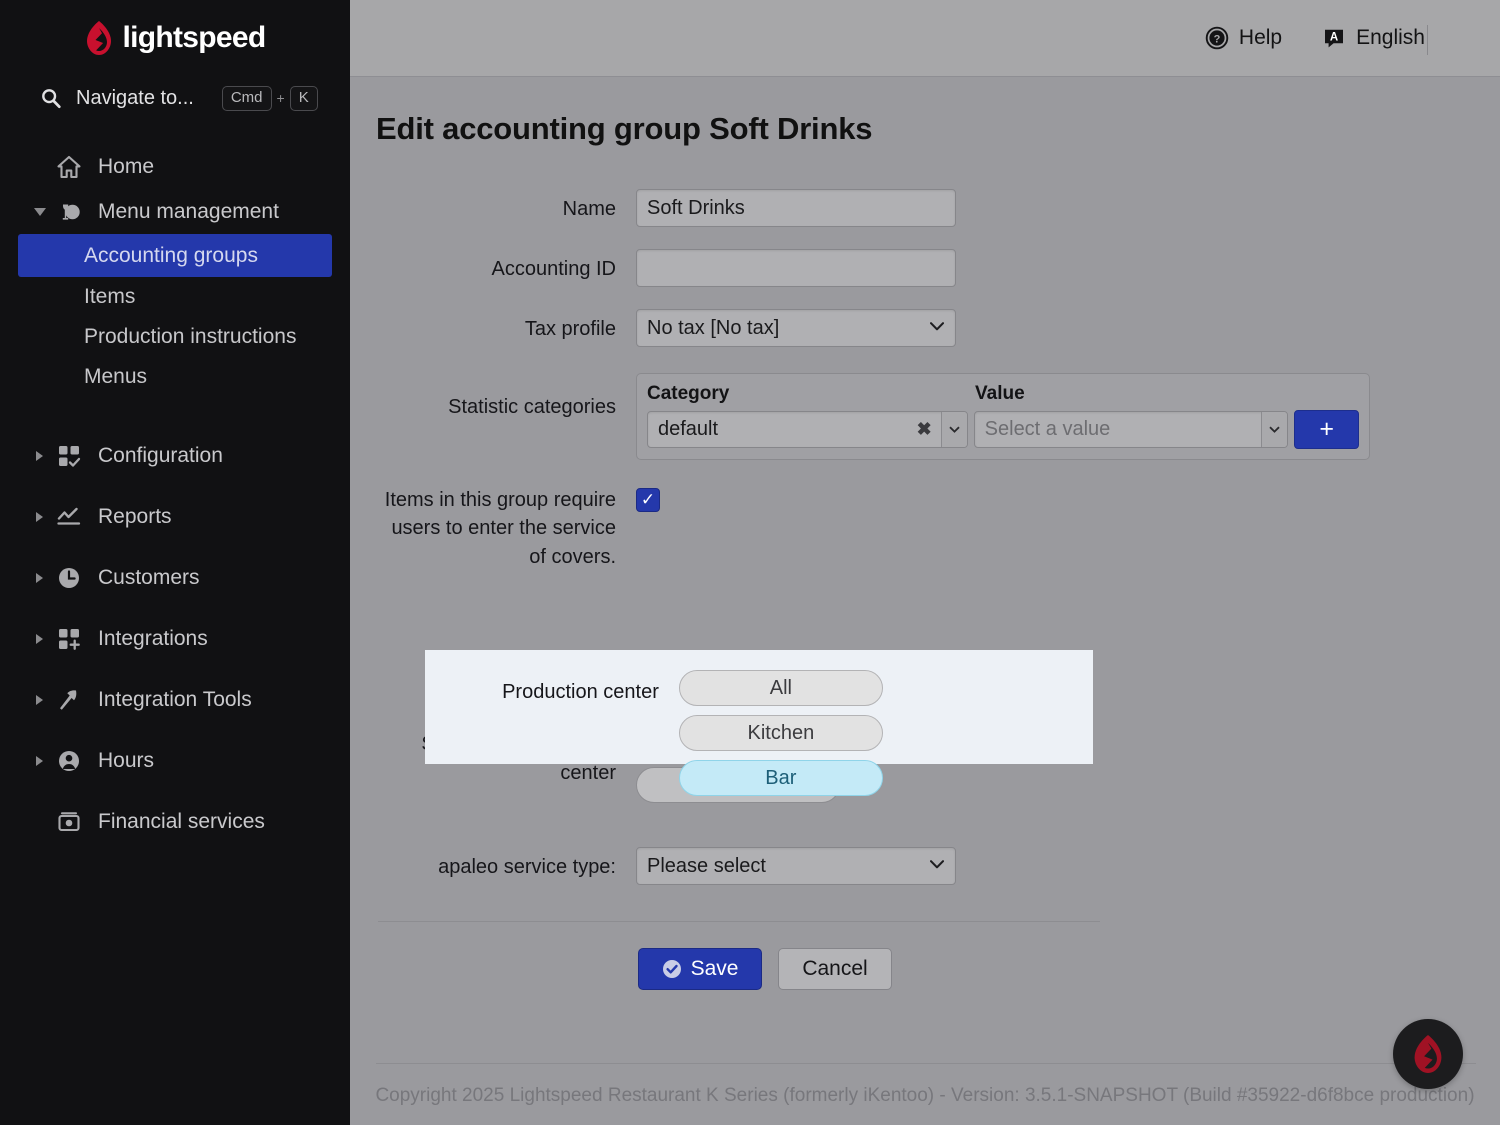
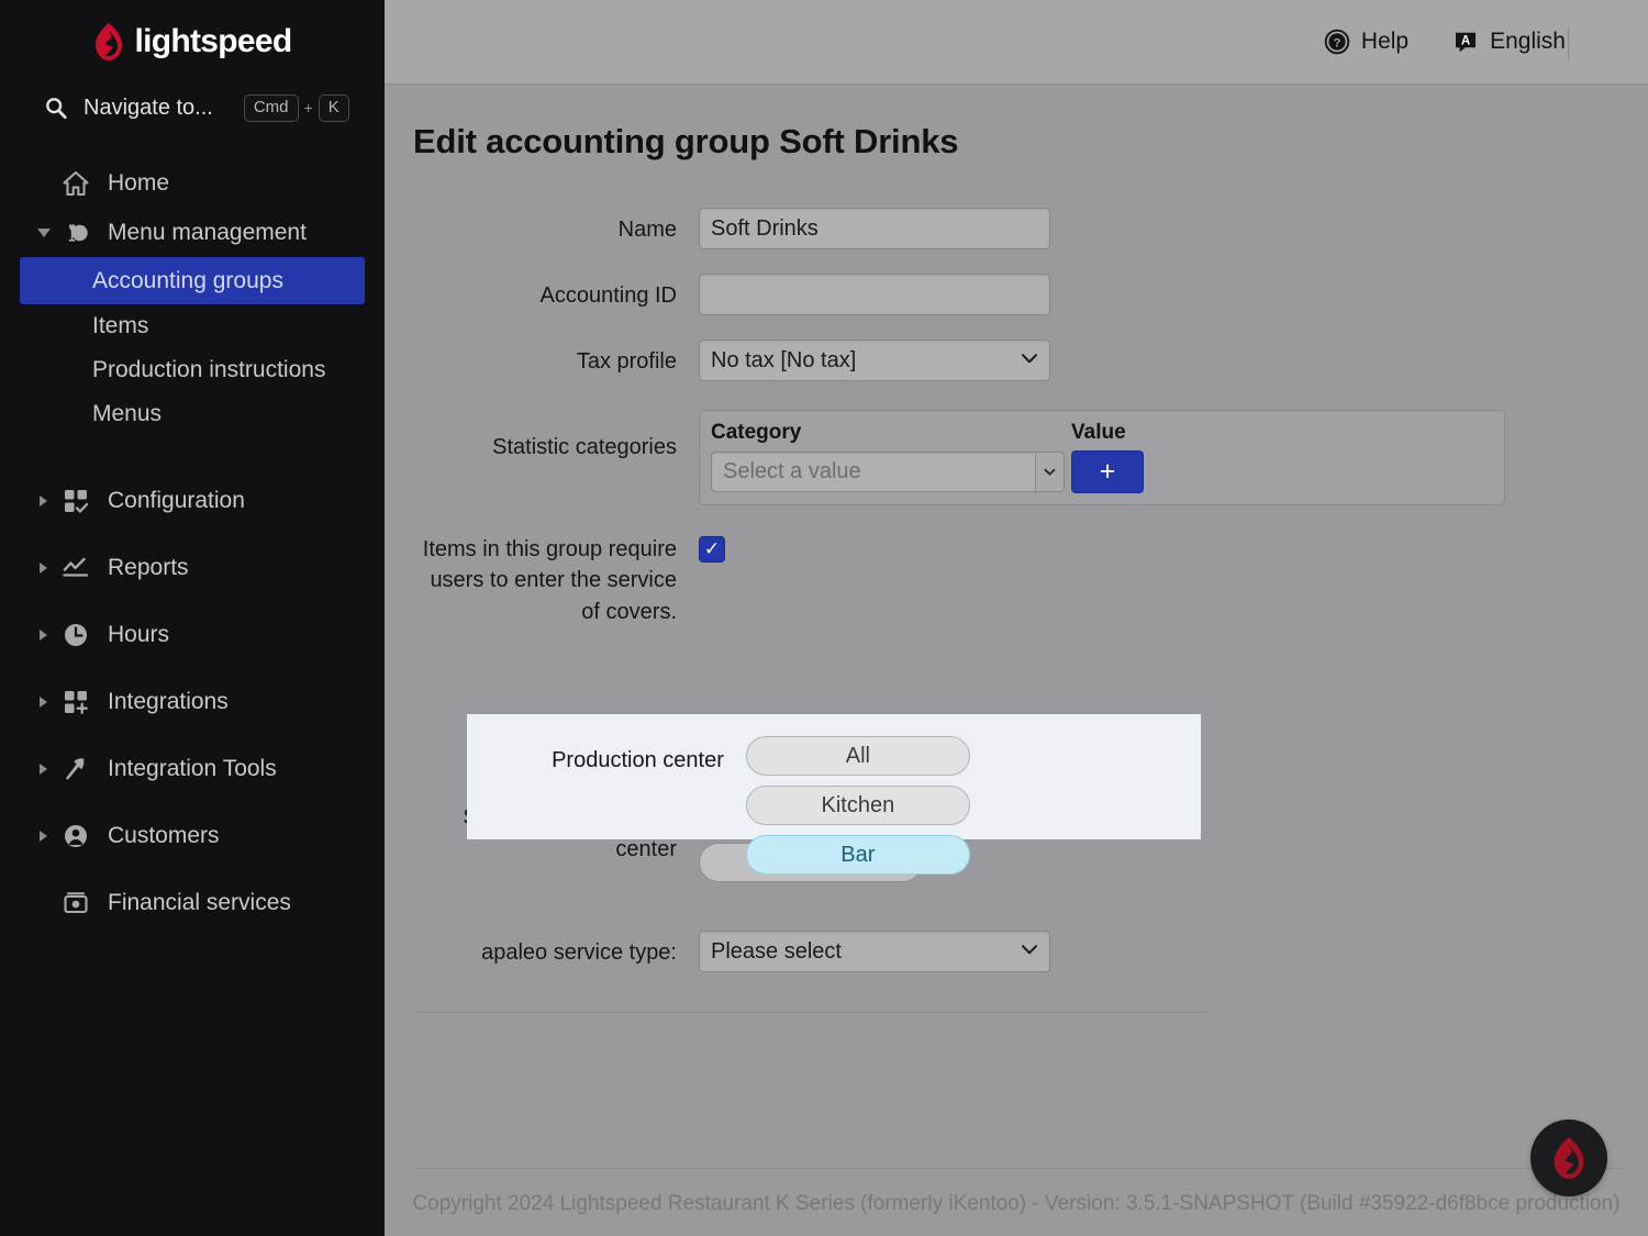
  lightspeed
  Navigate to...
  Cmd
  +
  K
  Home
  Menu management
  Accounting groups
  Items
  Production instructions
  Menus
  Configuration
  Reports
- Customers
+ Hours
  Integrations
  Integration Tools
- Hours
+ Customers
  Financial services
  ?
  Help
  A
  English
  Edit accounting group Soft Drinks
  Name
  Soft Drinks
  Accounting ID
  Tax profile
  No tax [No tax]
  Statistic categories
  Category
  Value
- default
- ✖
  Select a value
  +
  Items in this group require users to enter the service of covers.
  ✓
  Production center
  All
  Kitchen
  Bar
  apaleo service type:
  Please select
- Save
- Cancel
- Copyright 2025 Lightspeed Restaurant K Series (formerly iKentoo) - Version: 3.5.1-SNAPSHOT (Build #35922-d6f8bce production)
+ Copyright 2024 Lightspeed Restaurant K Series (formerly iKentoo) - Version: 3.5.1-SNAPSHOT (Build #35922-d6f8bce production)
